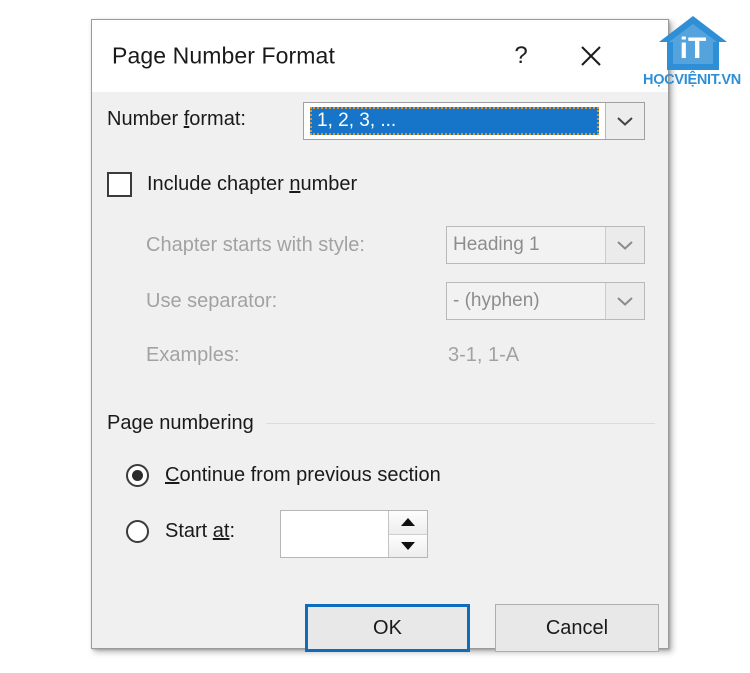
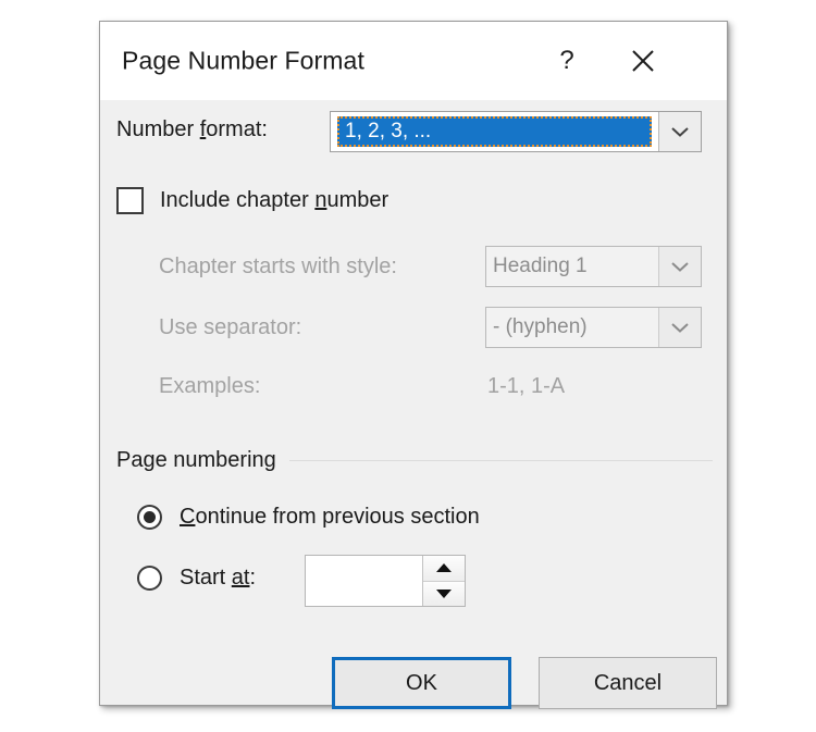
  Page Number Format
  ?
  Number format:
  1, 2, 3, ...
  Include chapter number
  Chapter starts with style:
  Heading 1
  Use separator:
  - (hyphen)
  Examples:
- 3-1, 1-A
+ 1-1, 1-A
  Page numbering
  Continue from previous section
  Start at:
  OK
  Cancel
- iT
- HỌCVIỆNIT.VN
